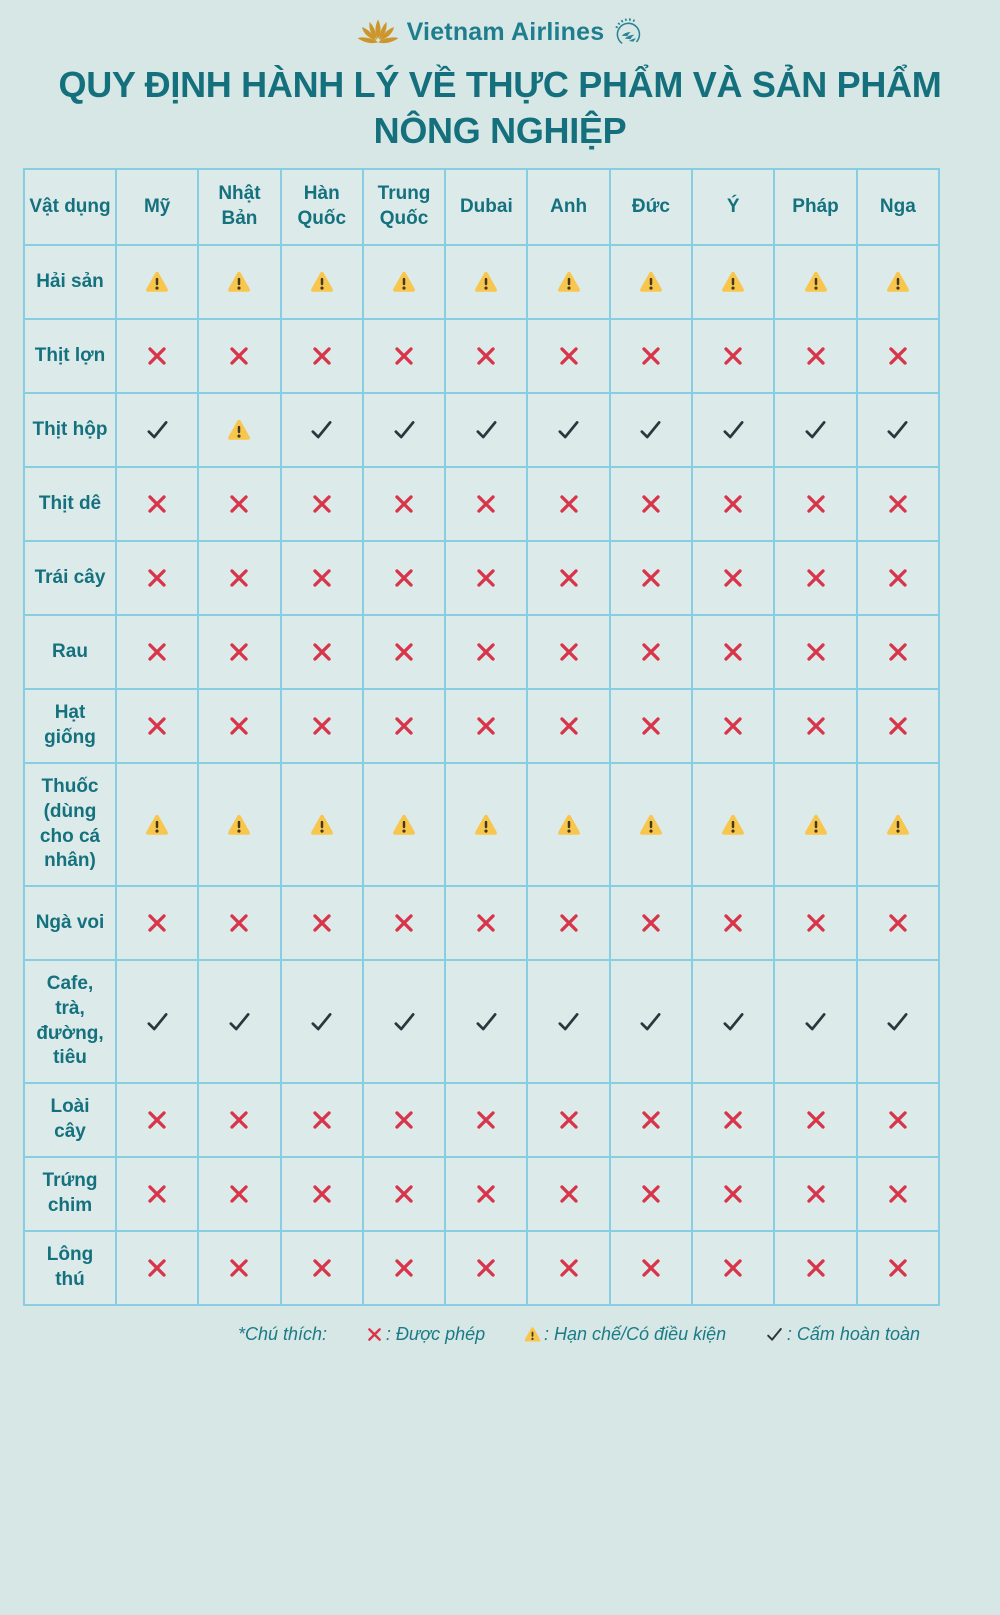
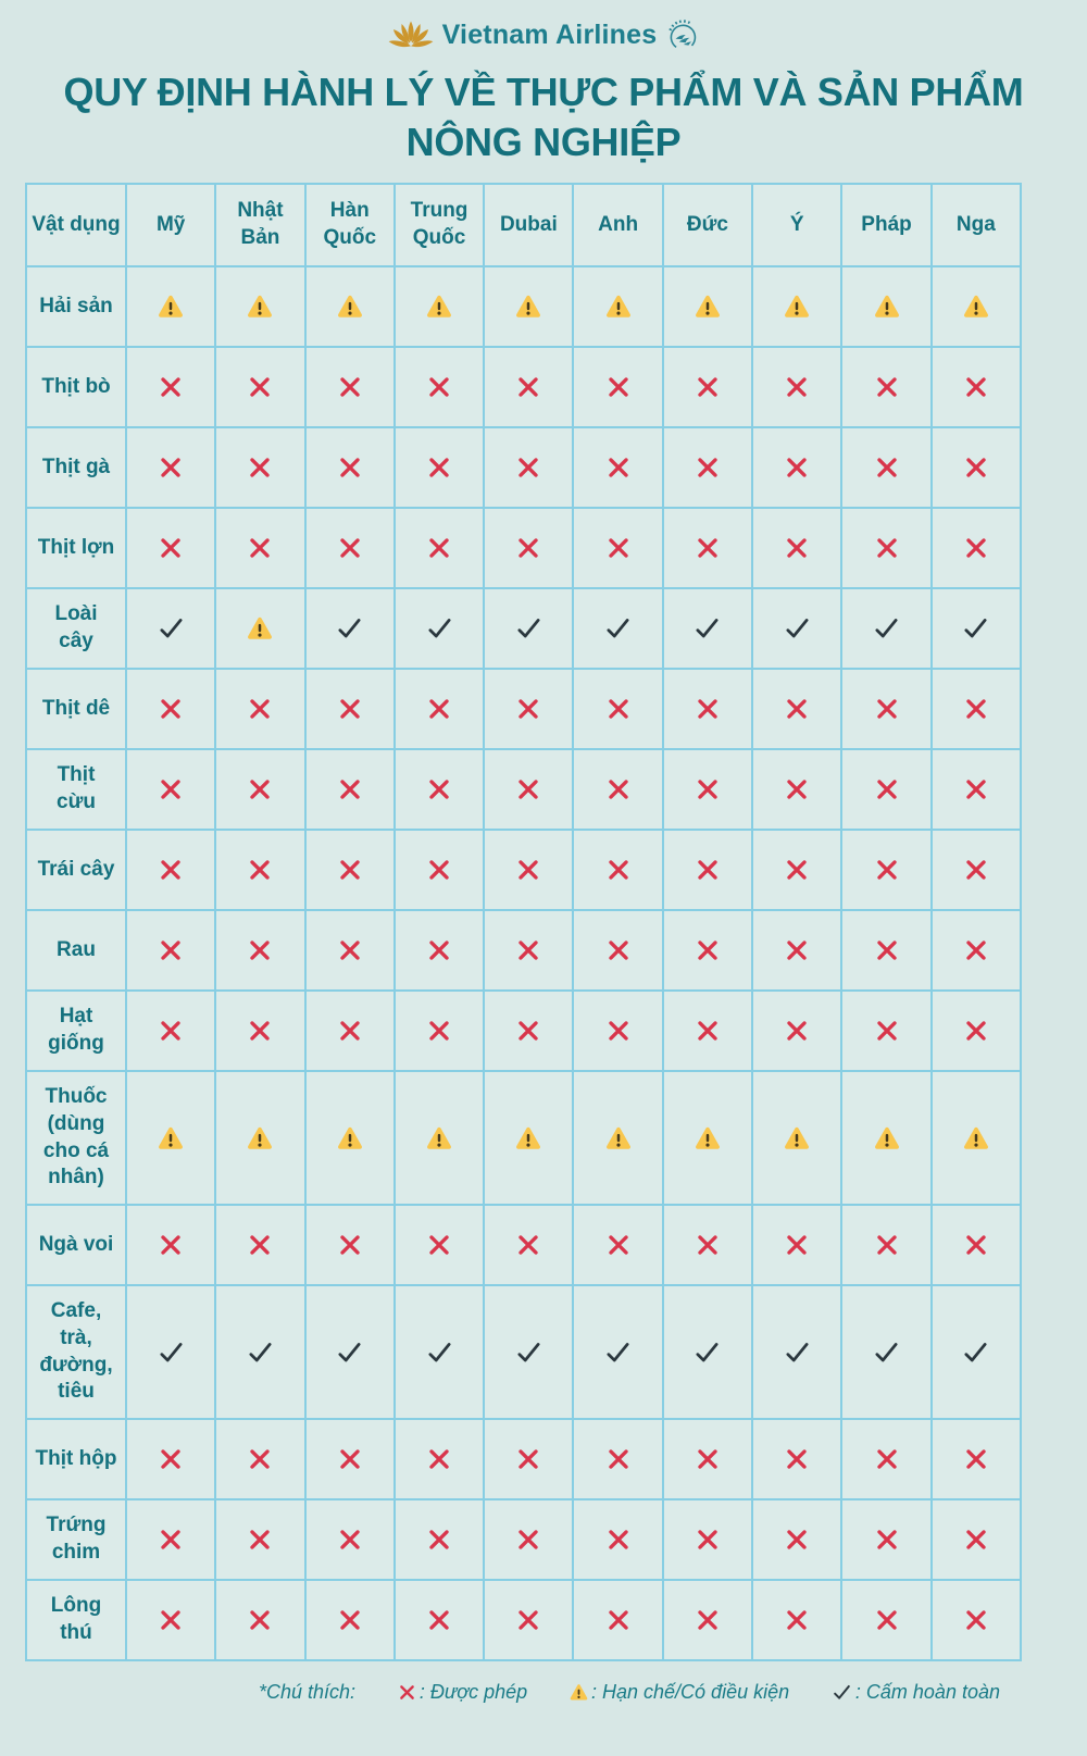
  Vietnam Airlines
  QUY ĐỊNH HÀNH LÝ VỀ THỰC PHẨM VÀ SẢN PHẨM NÔNG NGHIỆP
  Vật dụng	Mỹ	Nhật Bản	Hàn Quốc	Trung Quốc	Dubai	Anh	Đức	Ý	Pháp	Nga
  Hải sản
+ Thịt bò
+ Thịt gà
  Thịt lợn
- Thịt hộp
+ Loài cây
  Thịt dê
+ Thịt cừu
  Trái cây
  Rau
  Hạt giống
  Thuốc (dùng cho cá nhân)
  Ngà voi
  Cafe, trà, đường, tiêu
- Loài cây
+ Thịt hộp
  Trứng chim
  Lông thú
  *Chú thích:
  : Được phép
  : Hạn chế/Có điều kiện
  : Cấm hoàn toàn
